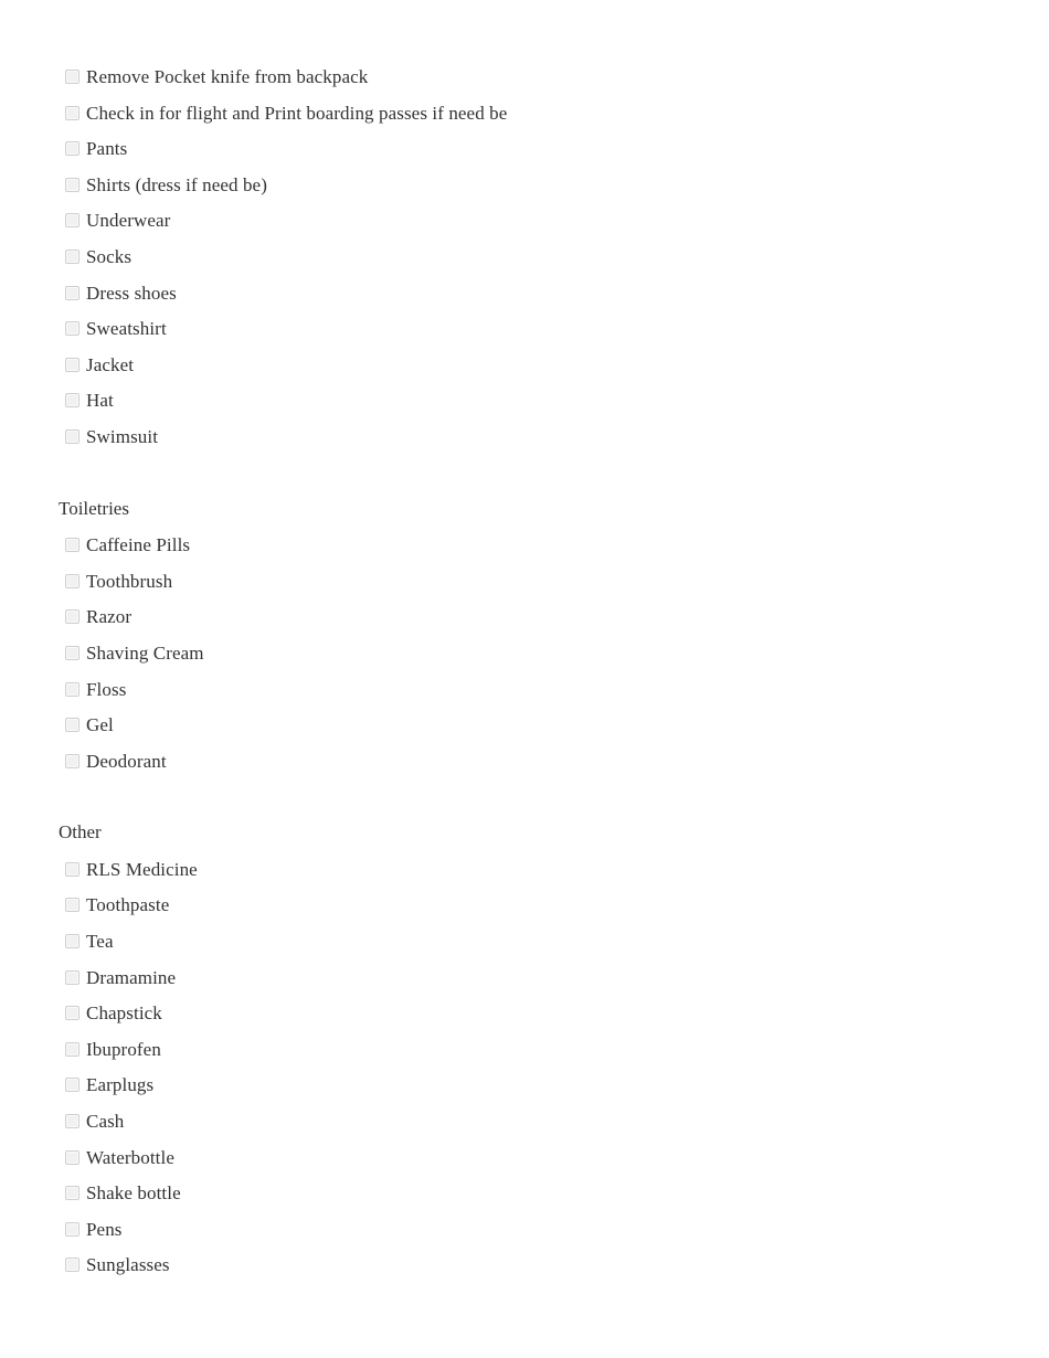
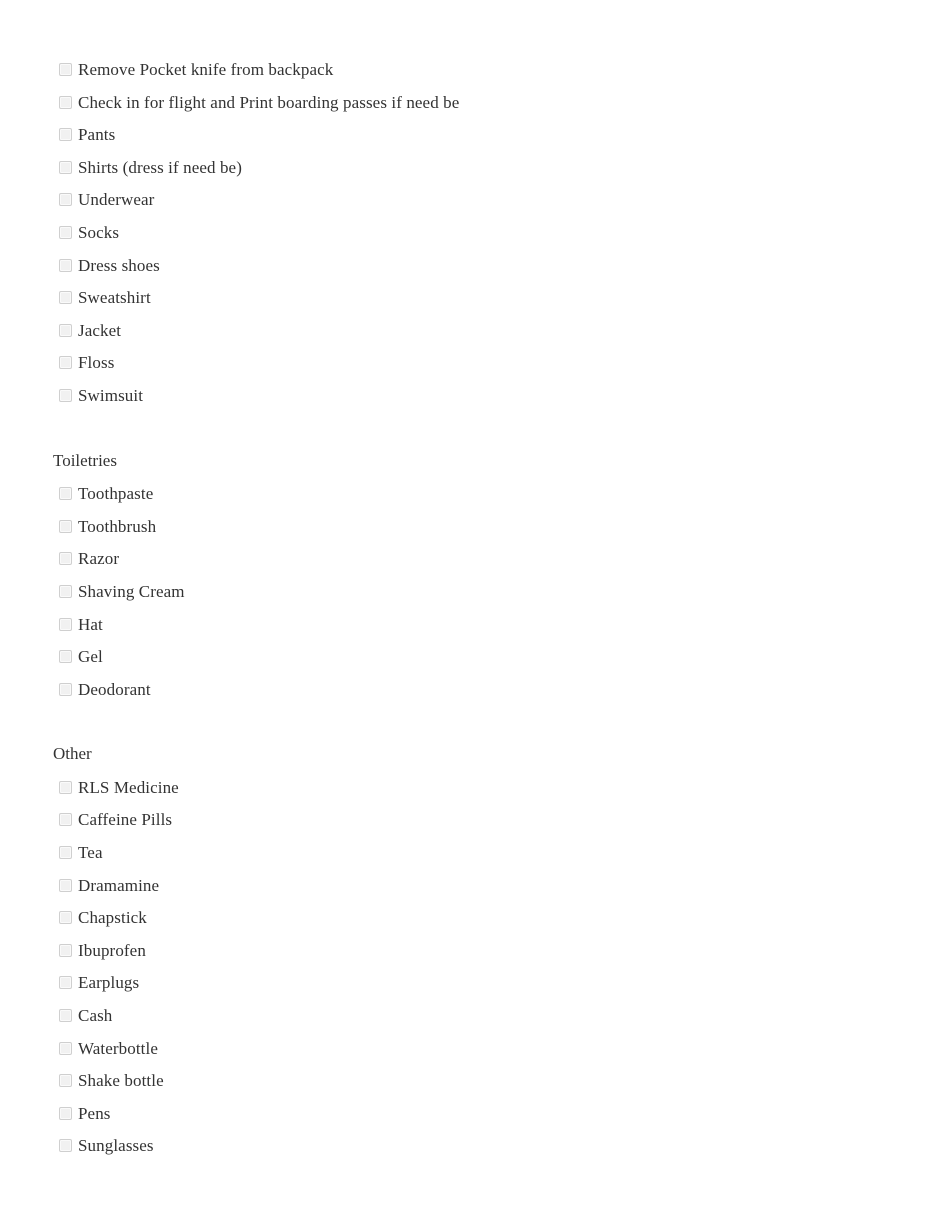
  Remove Pocket knife from backpack
  Check in for flight and Print boarding passes if need be
  Pants
  Shirts (dress if need be)
  Underwear
  Socks
  Dress shoes
  Sweatshirt
  Jacket
- Hat
+ Floss
  Swimsuit
  Toiletries
- Caffeine Pills
+ Toothpaste
  Toothbrush
  Razor
  Shaving Cream
- Floss
+ Hat
  Gel
  Deodorant
  Other
  RLS Medicine
- Toothpaste
+ Caffeine Pills
  Tea
  Dramamine
  Chapstick
  Ibuprofen
  Earplugs
  Cash
  Waterbottle
  Shake bottle
  Pens
  Sunglasses
